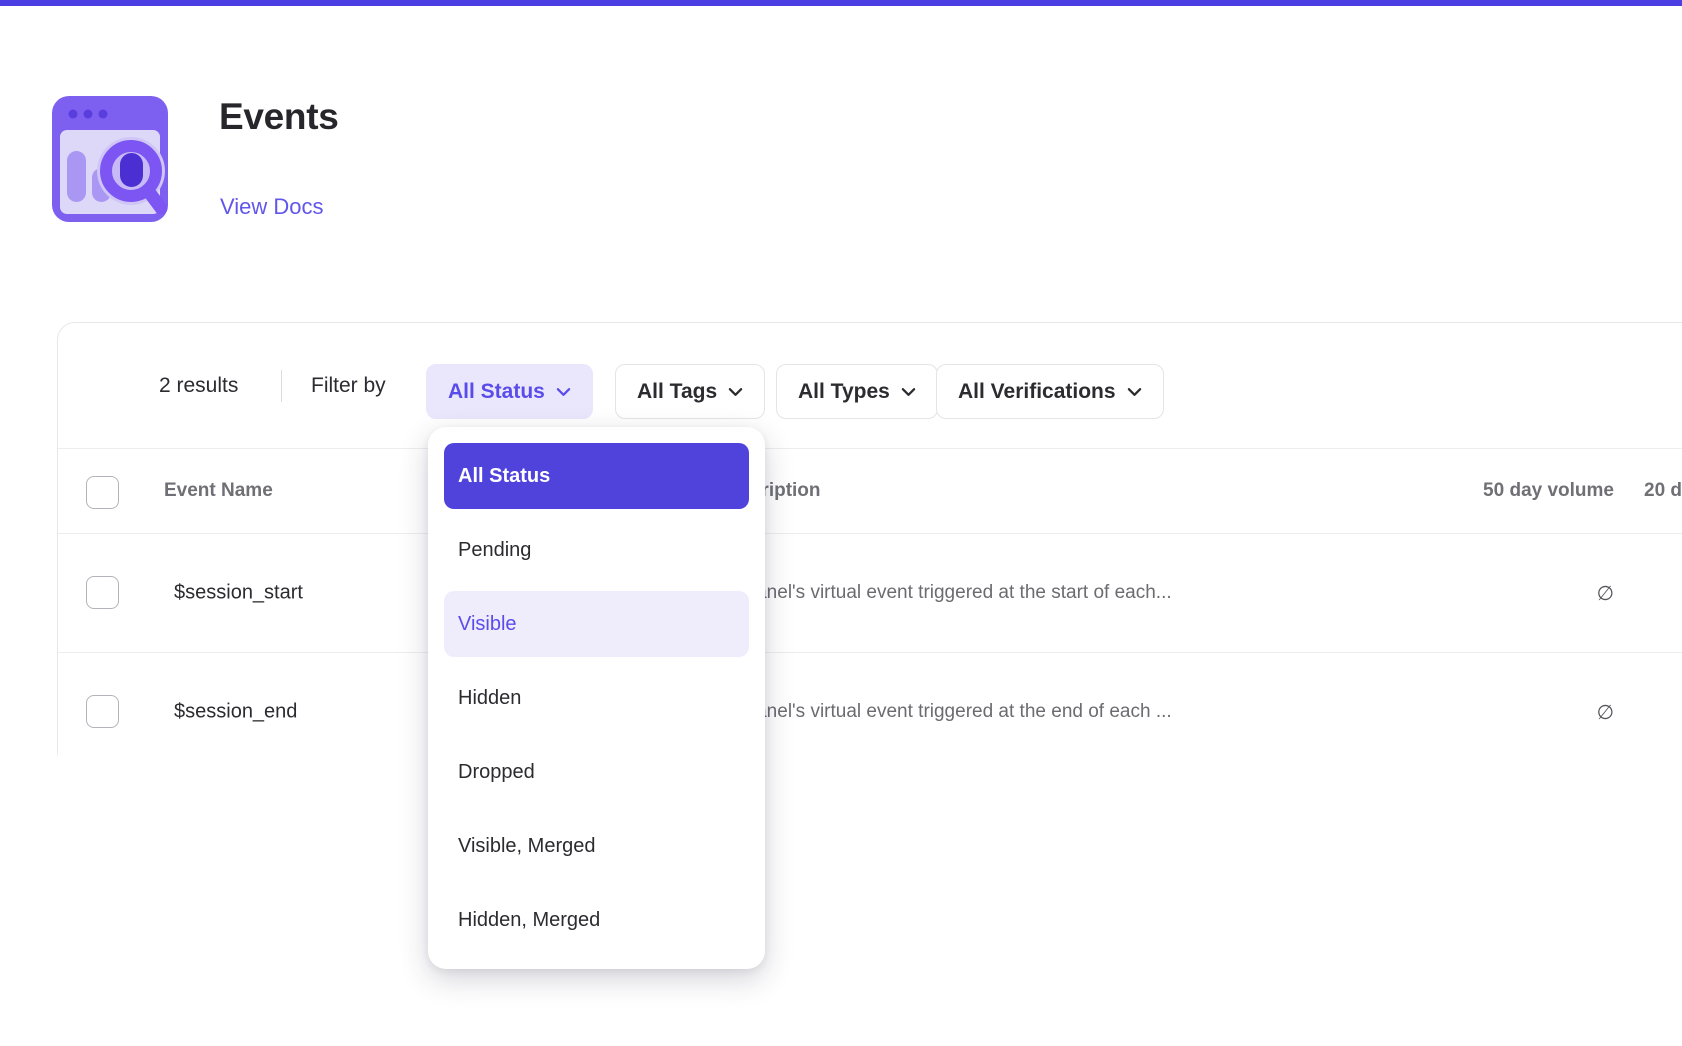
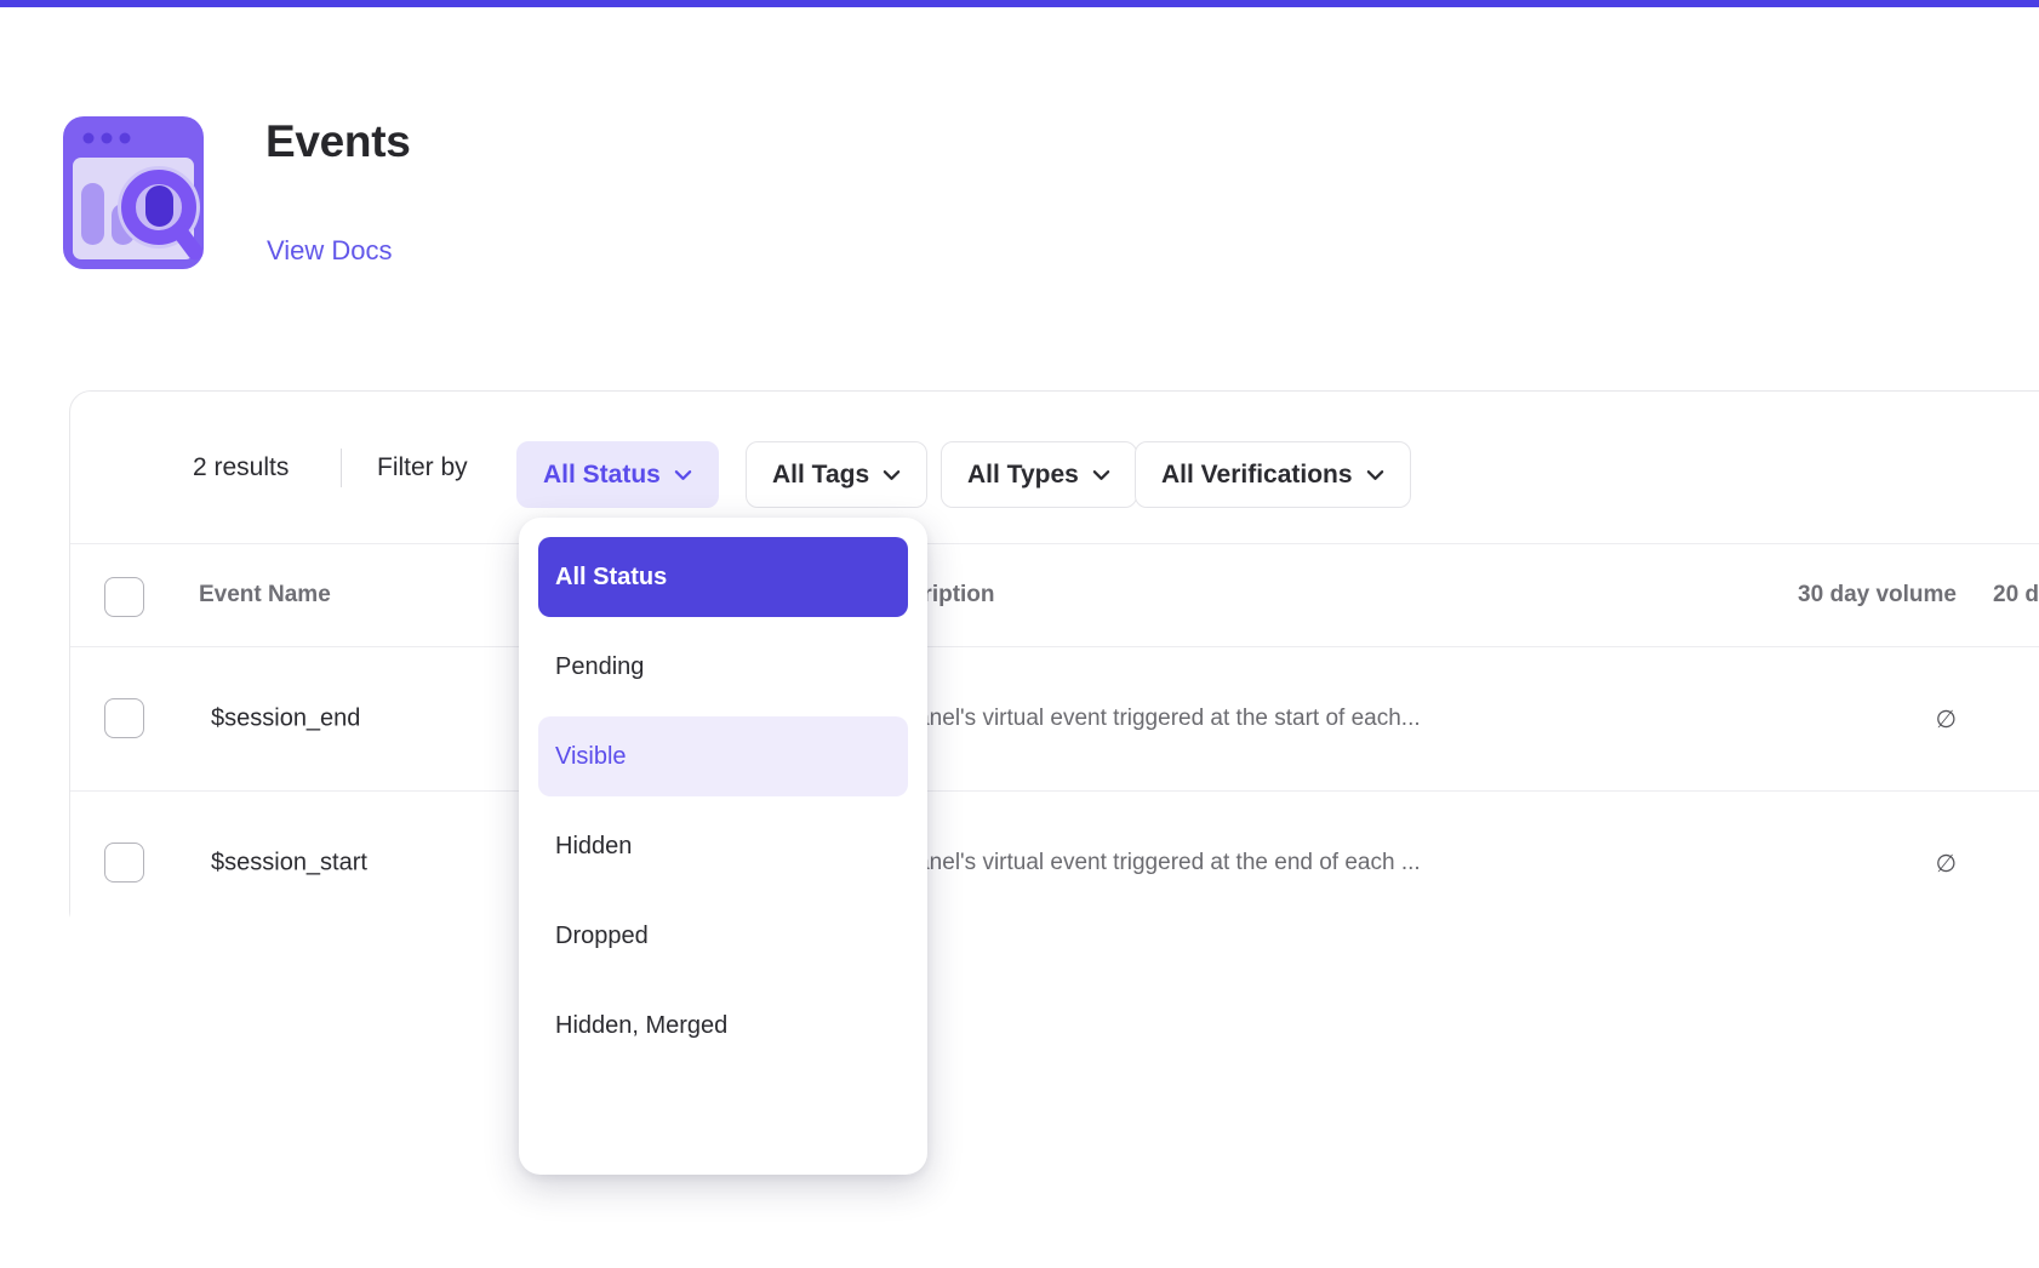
  Events
  View Docs
  2 results
  Filter by
  All Status
  All Tags
  All Types
  All Verifications
  Event Name
- 50 day volume
+ 30 day volume
  20 d
- $session_start
+ $session_end
  nel's virtual event triggered at the start of each...
  ∅
- $session_end
+ $session_start
  nel's virtual event triggered at the end of each ...
  ∅
  All Status
  Pending
  Visible
  Hidden
  Dropped
- Visible, Merged
  Hidden, Merged
